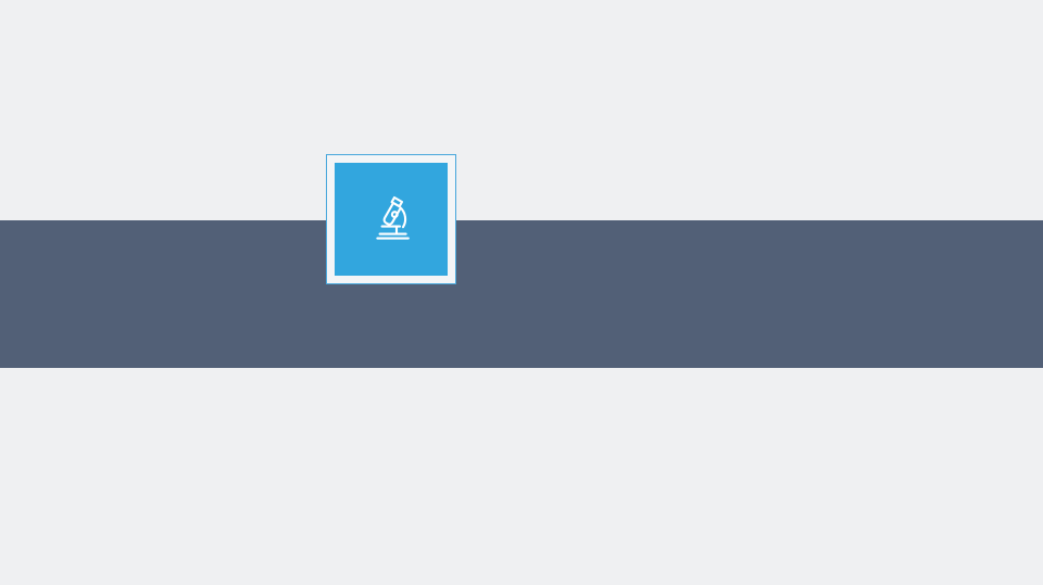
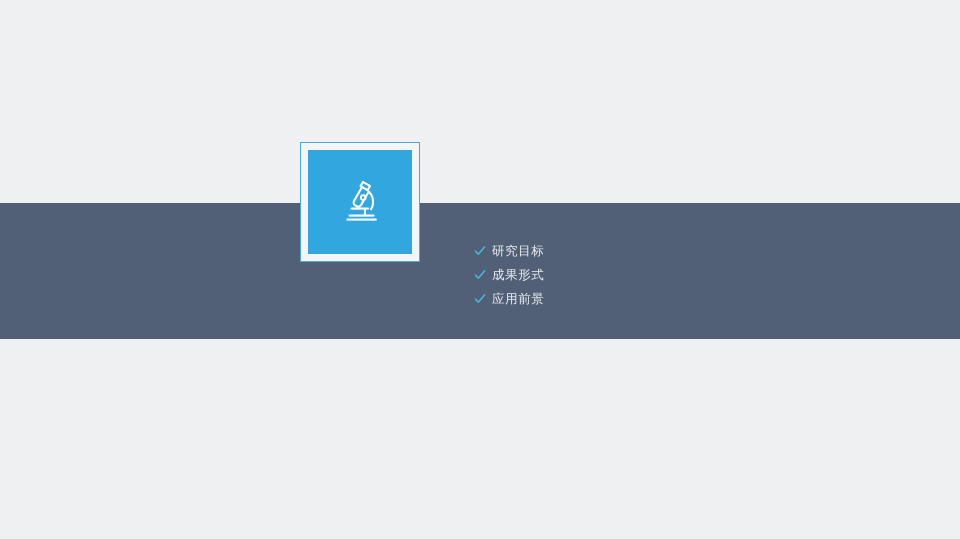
+ 研究目标
+ 成果形式
+ 应用前景
